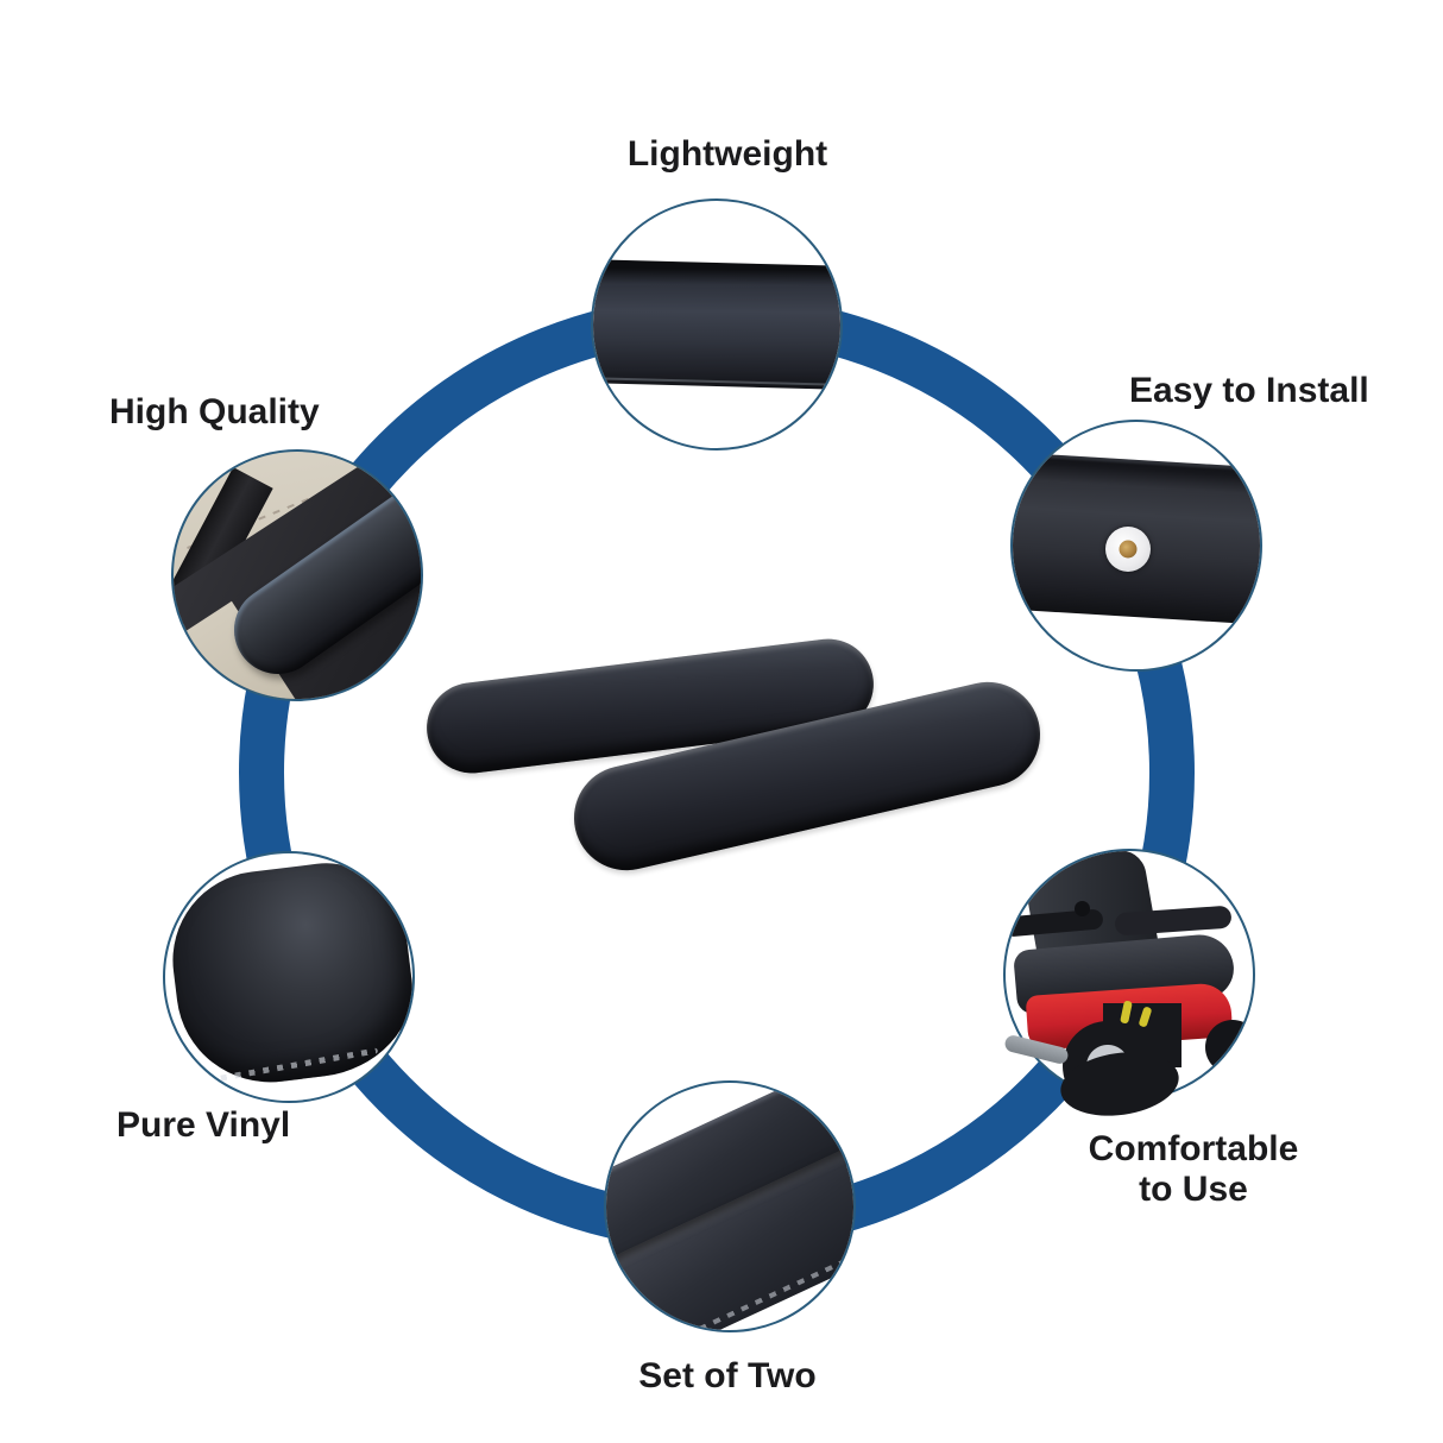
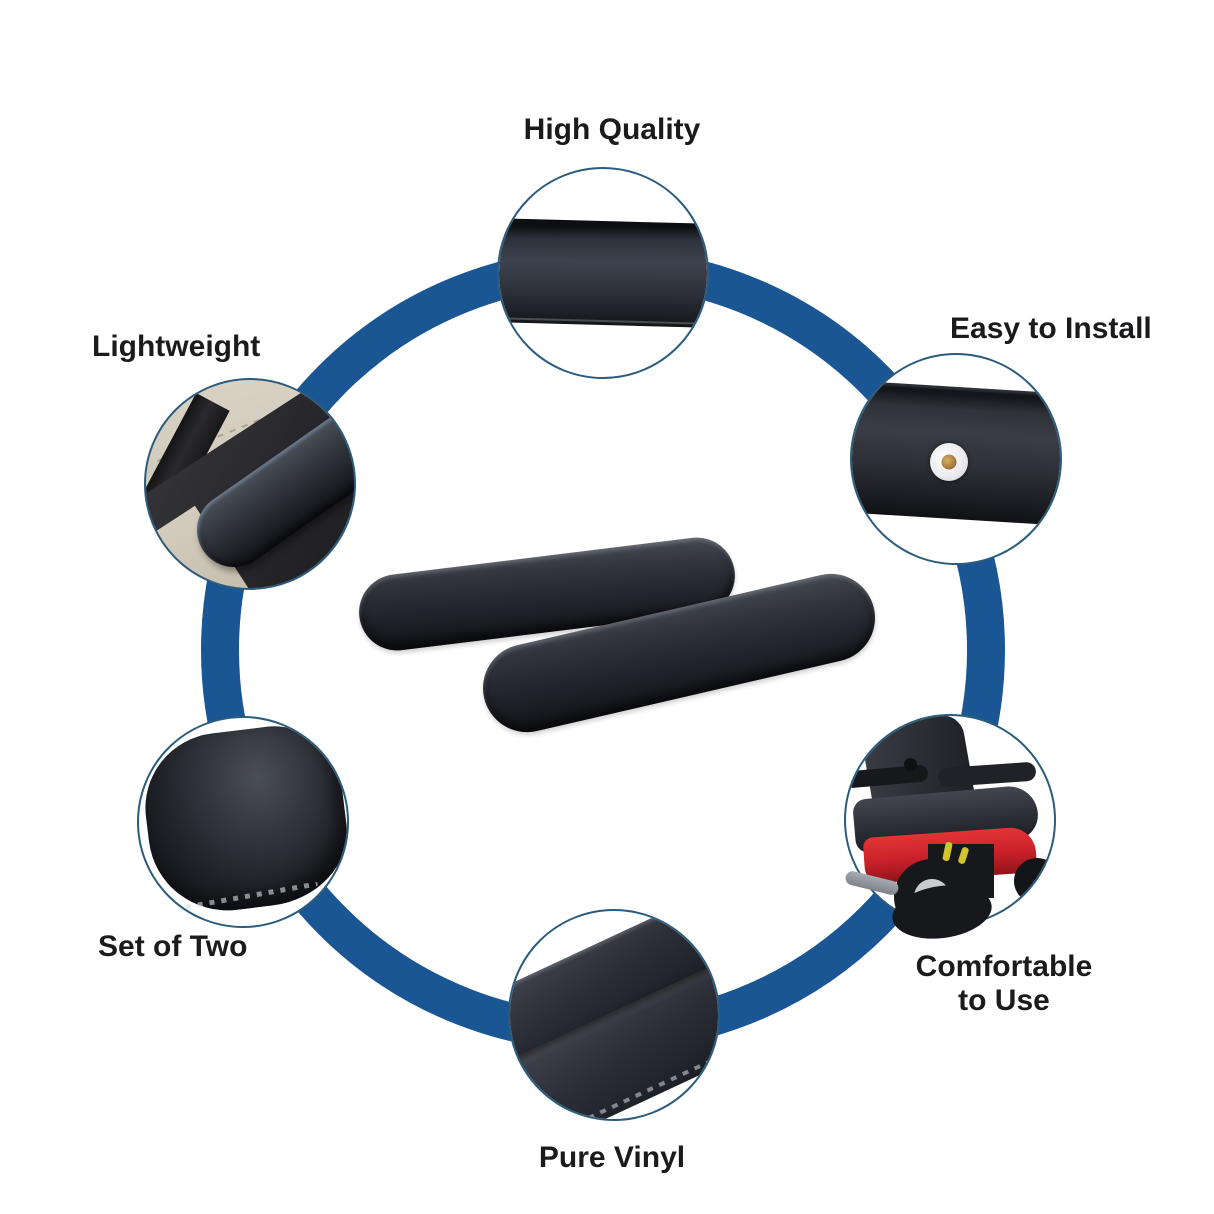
- Lightweight
+ High Quality
  Easy to Install
- High Quality
+ Lightweight
- Pure Vinyl
+ Set of Two
  Comfortable
  to Use
- Set of Two
+ Pure Vinyl
